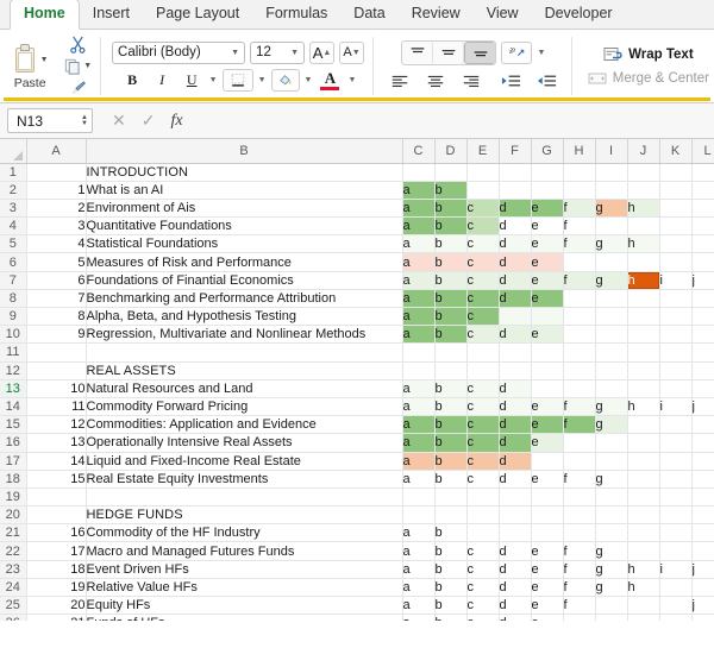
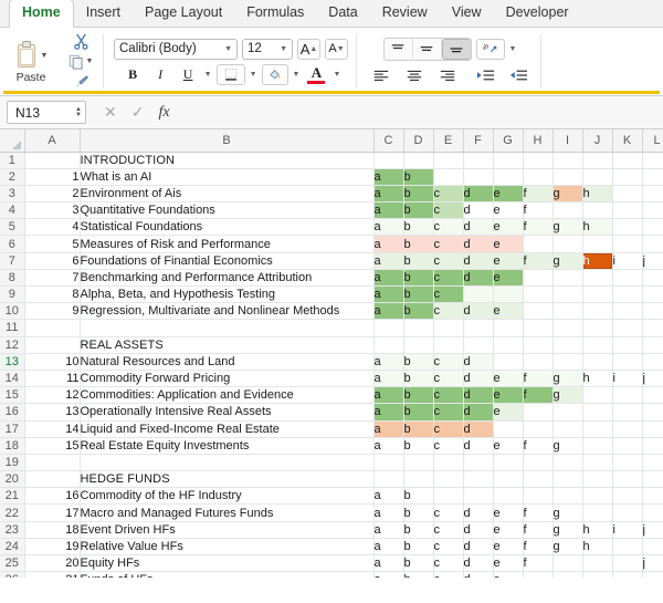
  Home
  Insert
  Page Layout
  Formulas
  Data
  Review
  View
  Developer
  Paste
  Calibri (Body)
  12
  A
  A
  B
  I
  U
  A
- Wrap Text
- Merge & Center
  N13
  ✕
  ✓
  fx
  	A	B	C	D	E	F	G	H	I	J	K	L
  1		INTRODUCTION
  2	1	What is an AI	a	b
  3	2	Environment of Ais	a	b	c	d	e	f	g	h
  4	3	Quantitative Foundations	a	b	c	d	e	f
  5	4	Statistical Foundations	a	b	c	d	e	f	g	h
  6	5	Measures of Risk and Performance	a	b	c	d	e
  7	6	Foundations of Finantial Economics	a	b	c	d	e	f	g	h	i	j
  8	7	Benchmarking and Performance Attribution	a	b	c	d	e
  9	8	Alpha, Beta, and Hypothesis Testing	a	b	c
  10	9	Regression, Multivariate and Nonlinear Methods	a	b	c	d	e
  11
  12		REAL ASSETS
  13	10	Natural Resources and Land	a	b	c	d
  14	11	Commodity Forward Pricing	a	b	c	d	e	f	g	h	i	j
  15	12	Commodities: Application and Evidence	a	b	c	d	e	f	g
  16	13	Operationally Intensive Real Assets	a	b	c	d	e
  17	14	Liquid and Fixed-Income Real Estate	a	b	c	d
  18	15	Real Estate Equity Investments	a	b	c	d	e	f	g
  19
  20		HEDGE FUNDS
  21	16	Commodity of the HF Industry	a	b
  22	17	Macro and Managed Futures Funds	a	b	c	d	e	f	g
  23	18	Event Driven HFs	a	b	c	d	e	f	g	h	i	j
  24	19	Relative Value HFs	a	b	c	d	e	f	g	h
  25	20	Equity HFs	a	b	c	d	e	f				j
